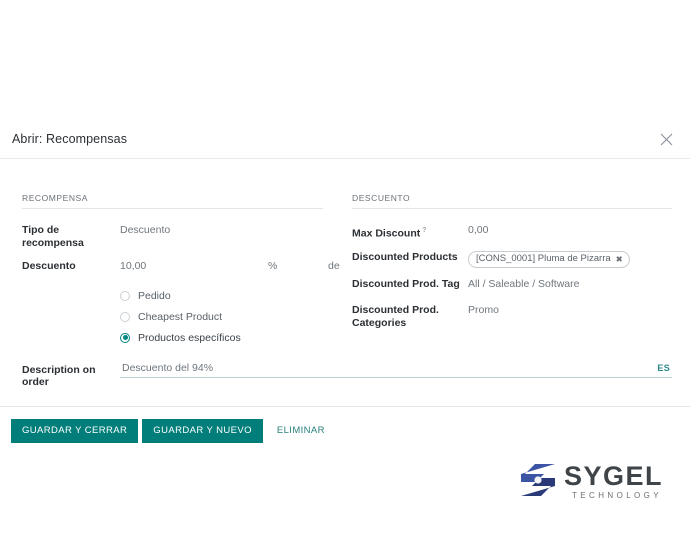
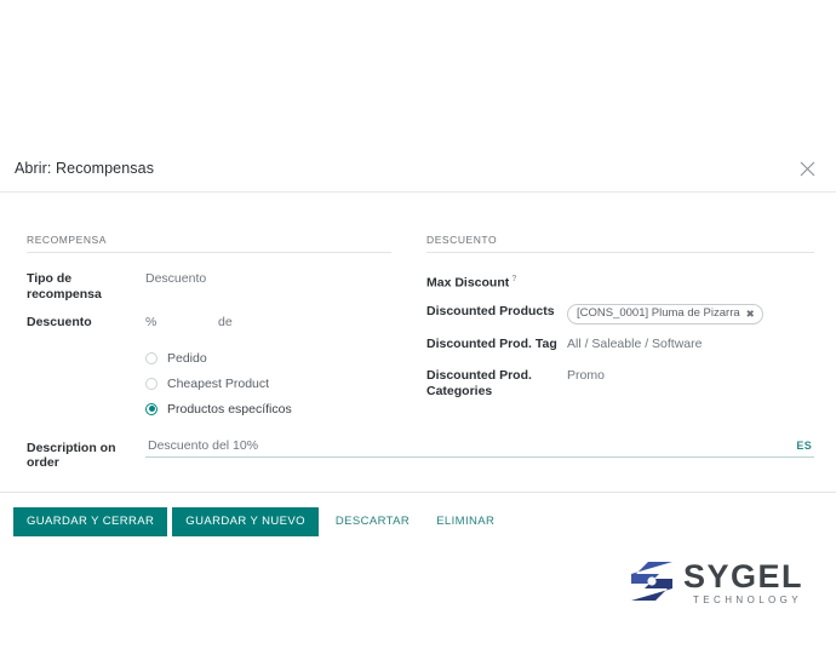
  Abrir: Recompensas
  RECOMPENSA
  Tipo de recompensa
  Descuento
  Descuento
- 10,00
  %
  de
  Pedido
  Cheapest Product
  Productos específicos
  DESCUENTO
  Max Discount
- 0,00
  Discounted Products
  [CONS_0001] Pluma de Pizarra
  ✖
  Discounted Prod. Tag
  All / Saleable / Software
  Discounted Prod. Categories
  Promo
  Description on order
- Descuento del 94%
+ Descuento del 10%
  ES
  GUARDAR Y CERRAR
  GUARDAR Y NUEVO
+ DESCARTAR
  ELIMINAR
  SYGEL
  TECHNOLOGY
